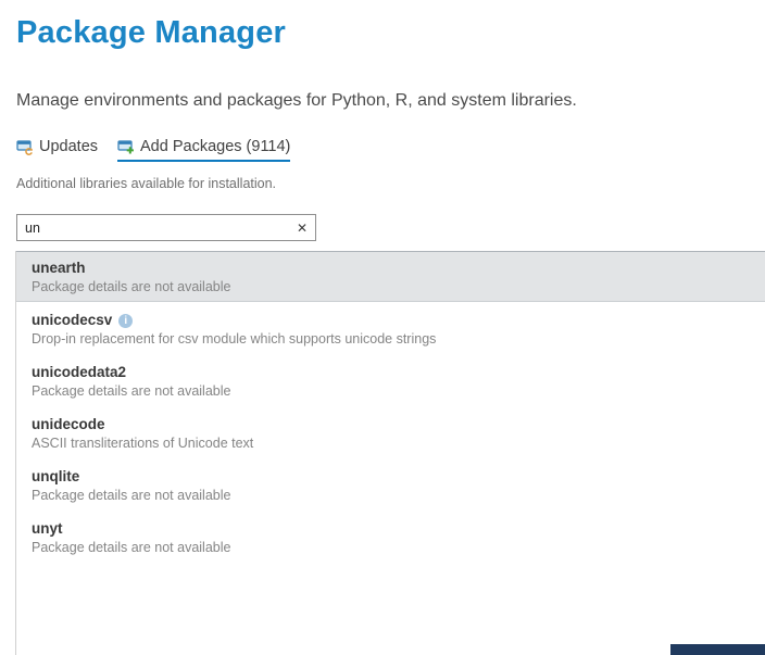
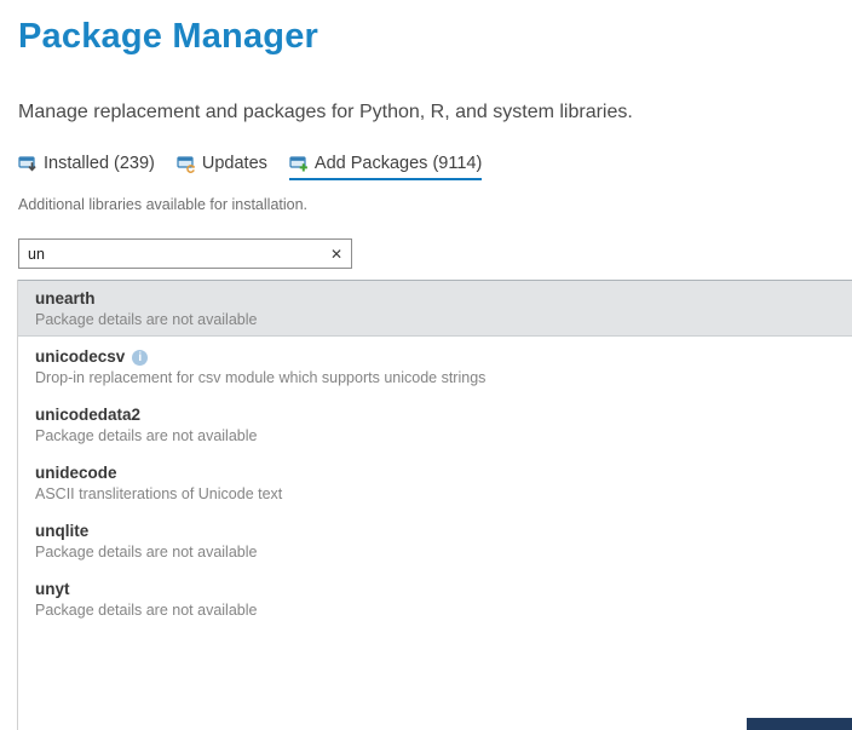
  Package Manager
- Manage environments and packages for Python, R, and system libraries.
+ Manage replacement and packages for Python, R, and system libraries.
+ Installed (239)
  Updates
  Add Packages (9114)
  Additional libraries available for installation.
  un
  ✕
  unearth
  Package details are not available
  unicodecsv i
  Drop-in replacement for csv module which supports unicode strings
  unicodedata2
  Package details are not available
  unidecode
  ASCII transliterations of Unicode text
  unqlite
  Package details are not available
  unyt
  Package details are not available
